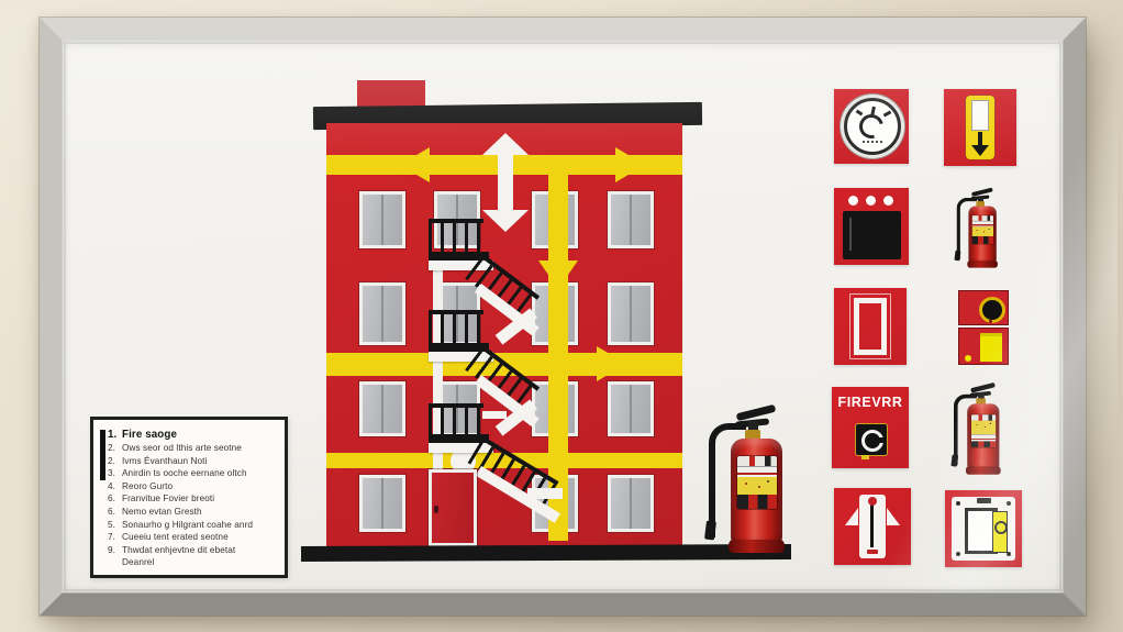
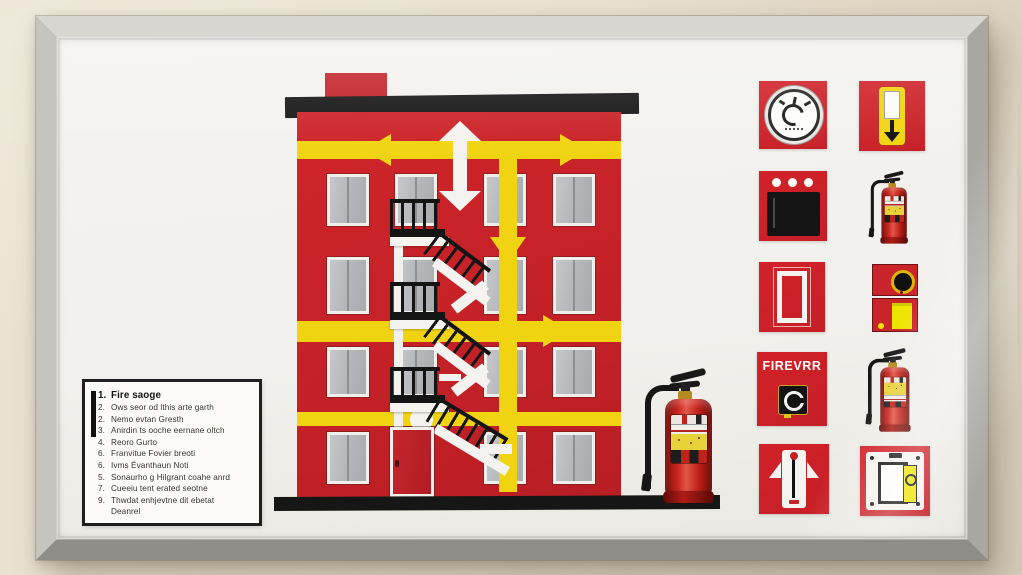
  1.
  Fire saoge
  2.
- Ows seor od lthis arte seotne
+ Ows seor od lthis arte garth
  2.
- Ivms Évanthaun Noti
+ Nemo evtan Gresth
  3.
  Anirdin ts ooche eernane oltch
  4.
  Reoro Gurto
  6.
  Franvitue Fovier breoti
  6.
- Nemo evtan Gresth
+ Ivms Évanthaun Noti
  5.
  Sonaurho g Hilgrant coahe anrd
  7.
  Cueeiu tent erated seotne
  9.
  Thwdat enhjevtne dit ebetat
  Deanrel
